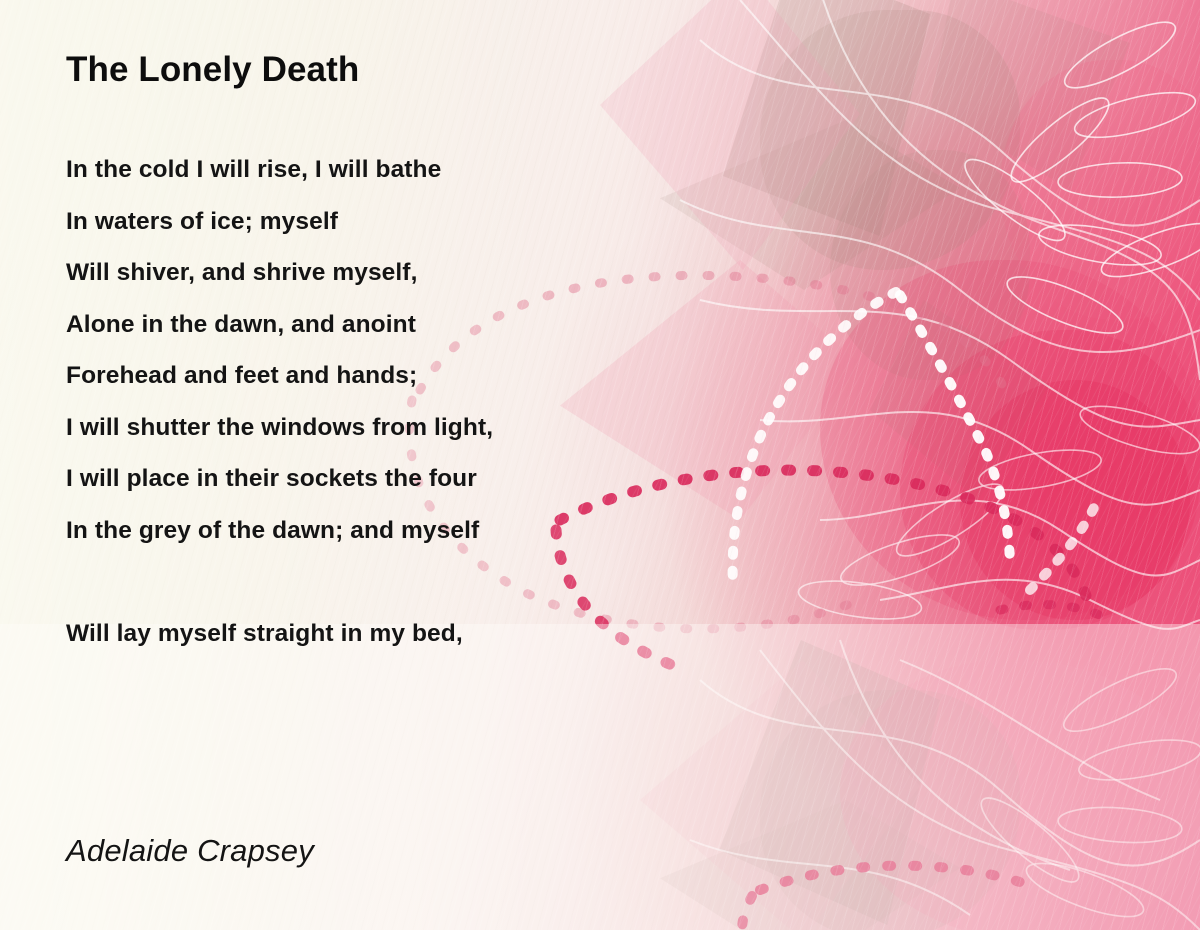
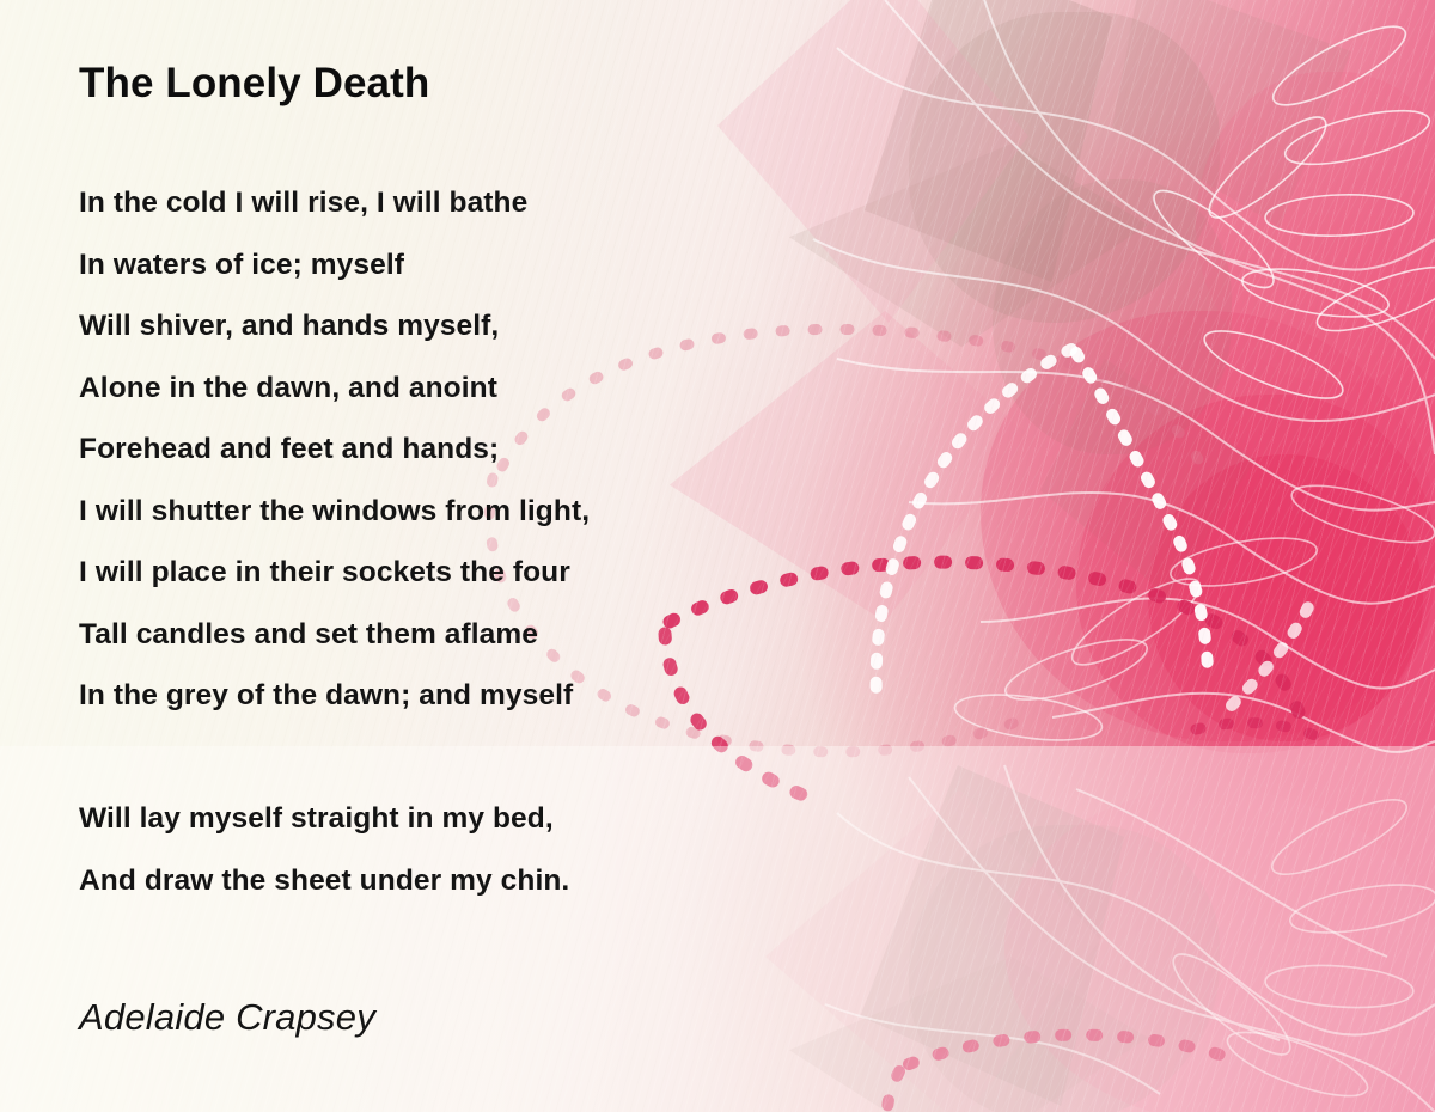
  The Lonely Death
  In the cold I will rise, I will bathe
  In waters of ice; myself
- Will shiver, and shrive myself,
+ Will shiver, and hands myself,
  Alone in the dawn, and anoint
  Forehead and feet and hands;
  I will shutter the windows from light,
  I will place in their sockets the four
+ Tall candles and set them aflame
  In the grey of the dawn; and myself
  Will lay myself straight in my bed,
+ And draw the sheet under my chin.
  Adelaide Crapsey
